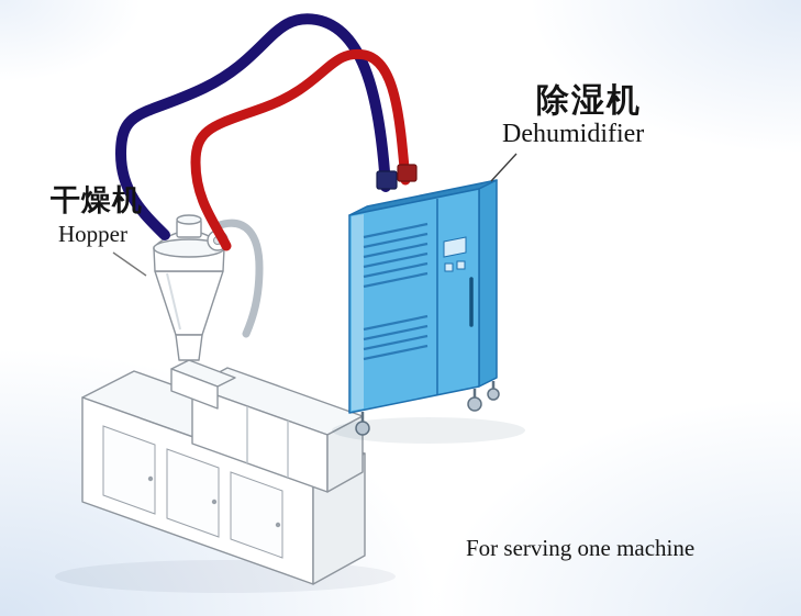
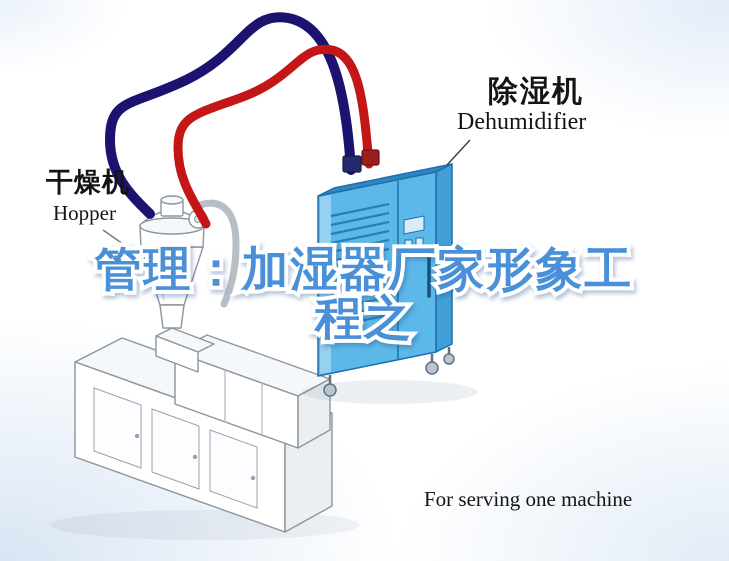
+ 管理：加湿器厂家形象工
+ 程之
  干燥机
  Hopper
  除湿机
  Dehumidifier
  For serving one machine
